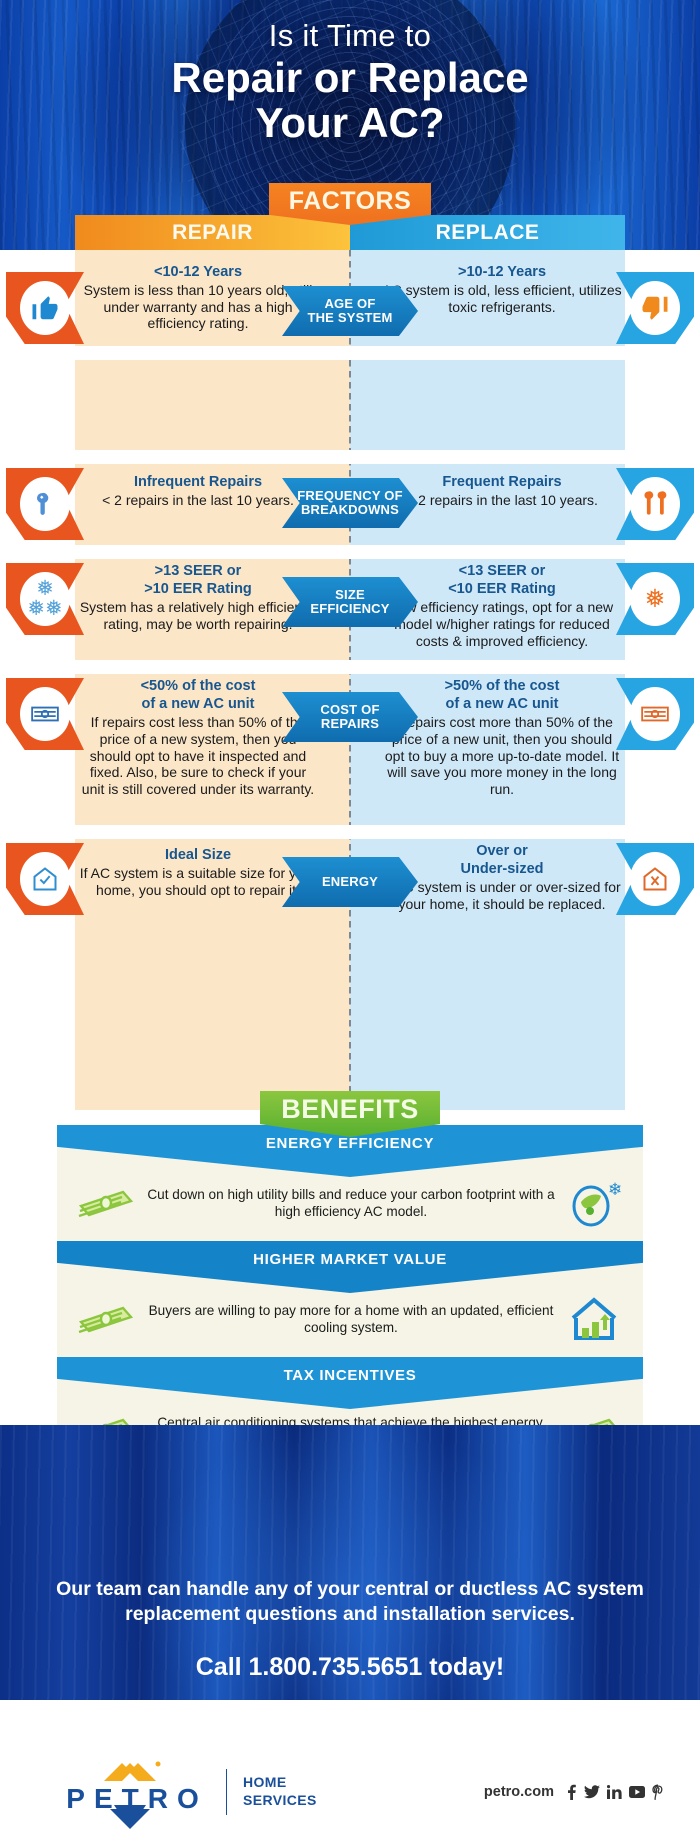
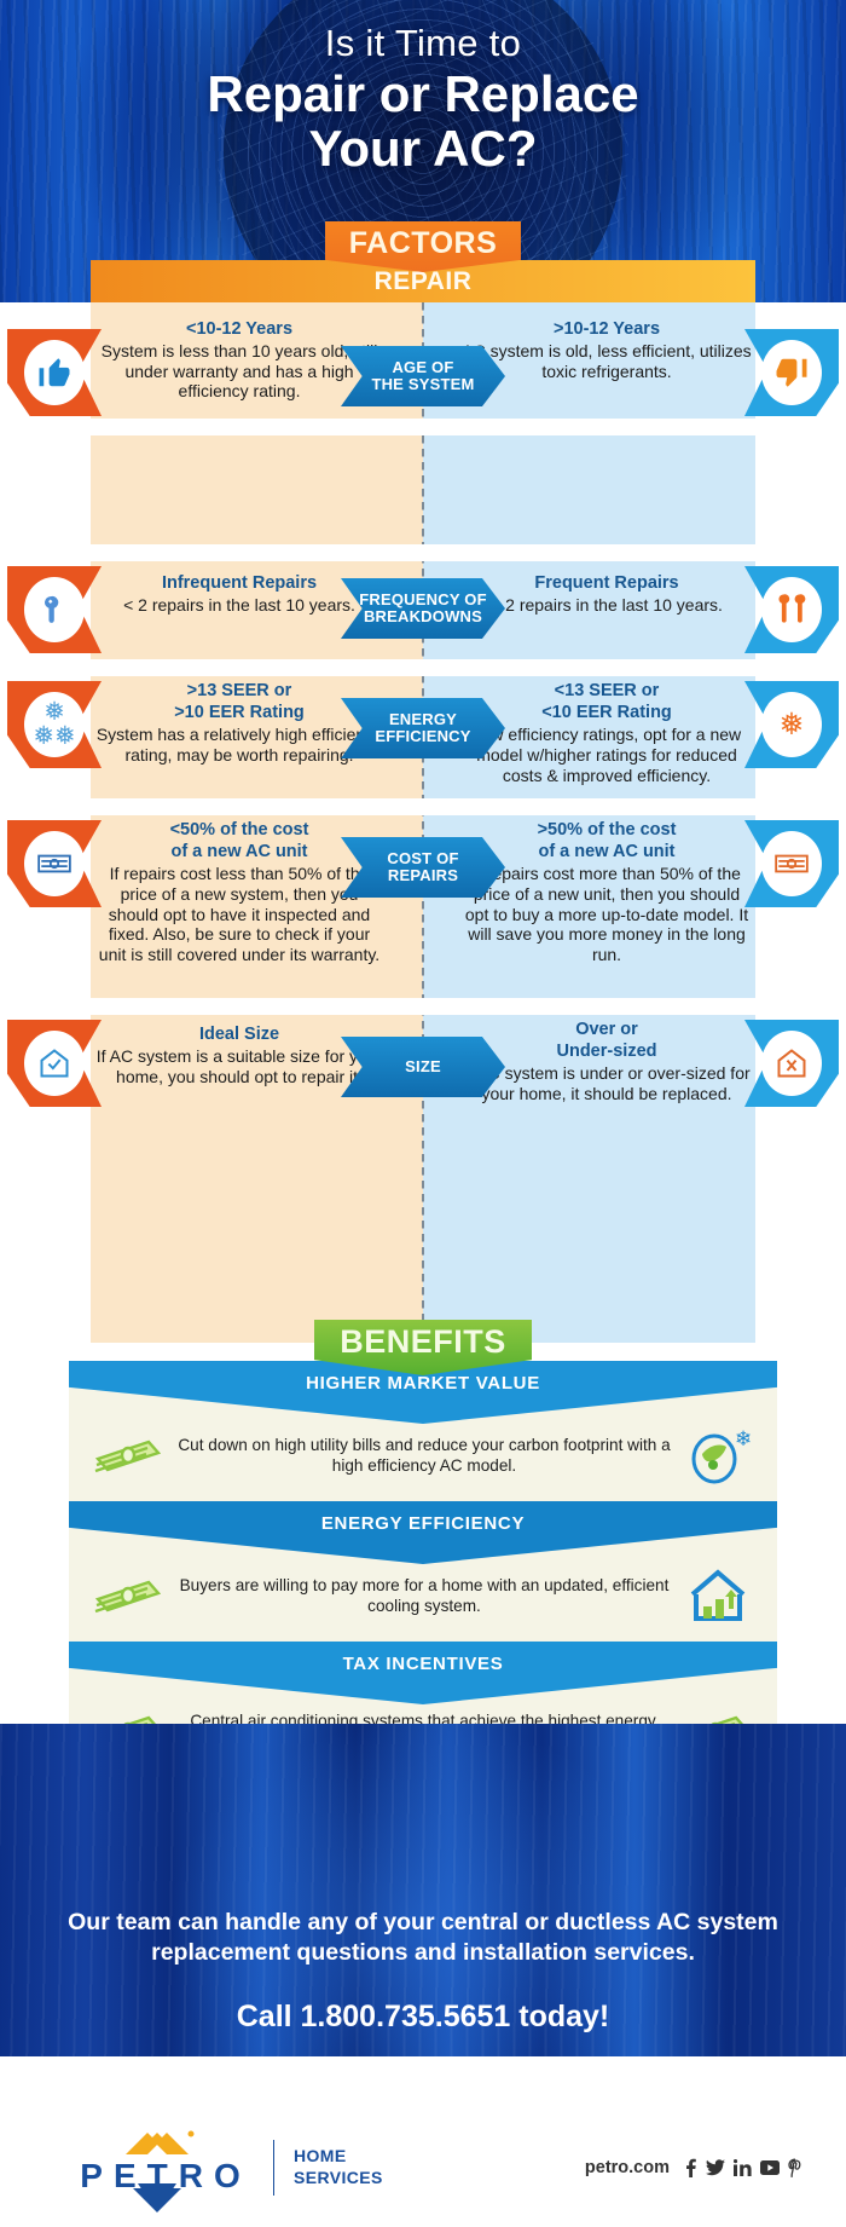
  Is it Time to
  Repair or Replace
  Your AC?
  FACTORS
  REPAIR
- REPLACE
  <10-12 Years
  System is less than 10 years old under warranty and has a high efficiency rating.
  AGE OF
  THE SYSTEM
  >10-12 Years
  system is old, less efficient, utilizes toxic refrigerants.
  Infrequent Repairs
  < 2 repairs in the last 10 years.
  FREQUENCY OF
  BREAKDOWNS
  Frequent Repairs
  2 repairs in the last 10 years.
  ❅
  ❅❅
  >13 SEER or
  >10 EER Rating
  System has a relatively high efficie rating, may be worth repairin
- SIZE
+ ENERGY
  EFFICIENCY
  <13 SEER or
  <10 EER Rating
  efficiency ratings, opt for a new odel w/higher ratings for reduced costs & improved efficiency.
  ❅
  <50% of the cost
  of a new AC unit
  If repairs cost less than 50% of th price of a new system, then y should opt to have it inspected and fixed. Also, be sure to check if your unit is still covered under its warranty.
  COST OF
  REPAIRS
  >50% of the cost
  of a new AC unit
  pairs cost more than 50% of the rice of a new unit, then you should opt to buy a more up-to-date model. It will save you more money in the long run.
  Ideal Size
  If AC system is a suitable size for y home, you should opt to repair it
- ENERGY
+ SIZE
  Over or
  Under-sized
  system is under or over-sized for your home, it should be replaced.
  BENEFITS
- ENERGY EFFICIENCY
+ HIGHER MARKET VALUE
  Cut down on high utility bills and reduce your carbon footprint with a high efficiency AC model.
  ❄
- HIGHER MARKET VALUE
+ ENERGY EFFICIENCY
  Buyers are willing to pay more for a home with an updated, efficient cooling system.
  TAX INCENTIVES
  Our team can handle any of your central or ductless AC system replacement questions and installation services.
  Call 1.800.735.5651 today!
  PETRO
  HOME
  SERVICES
  petro.com
